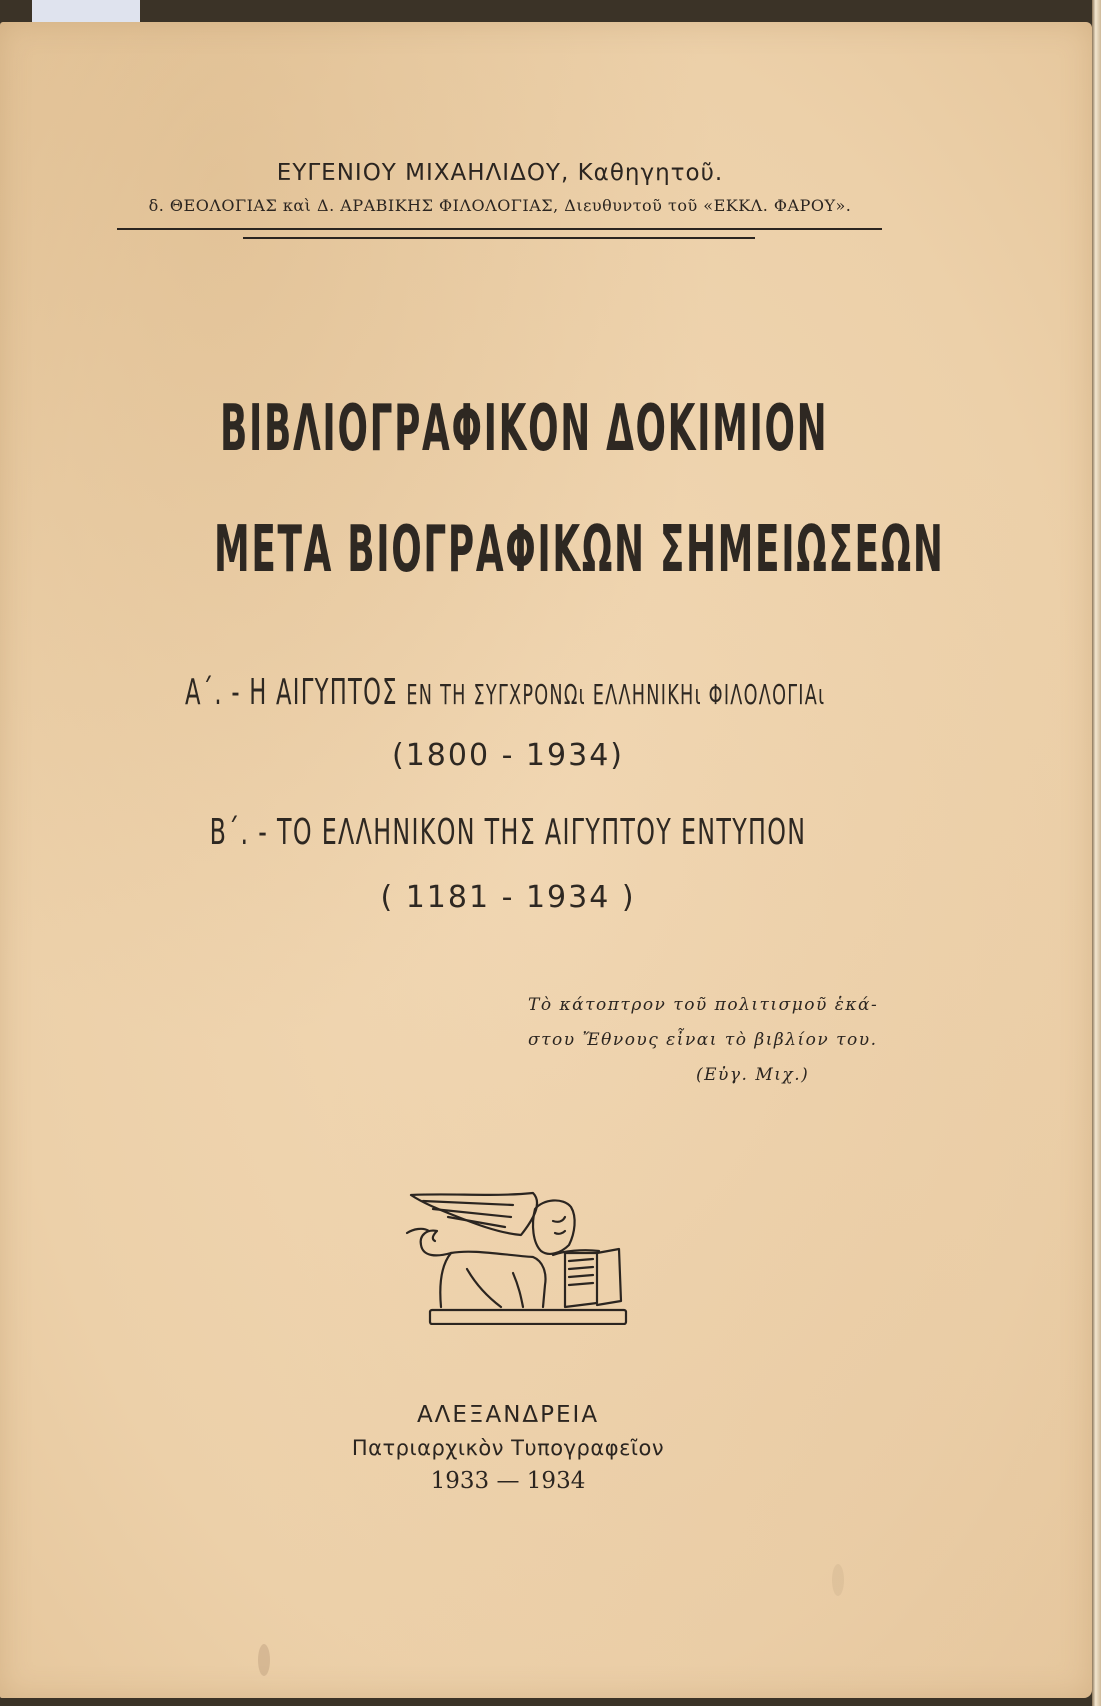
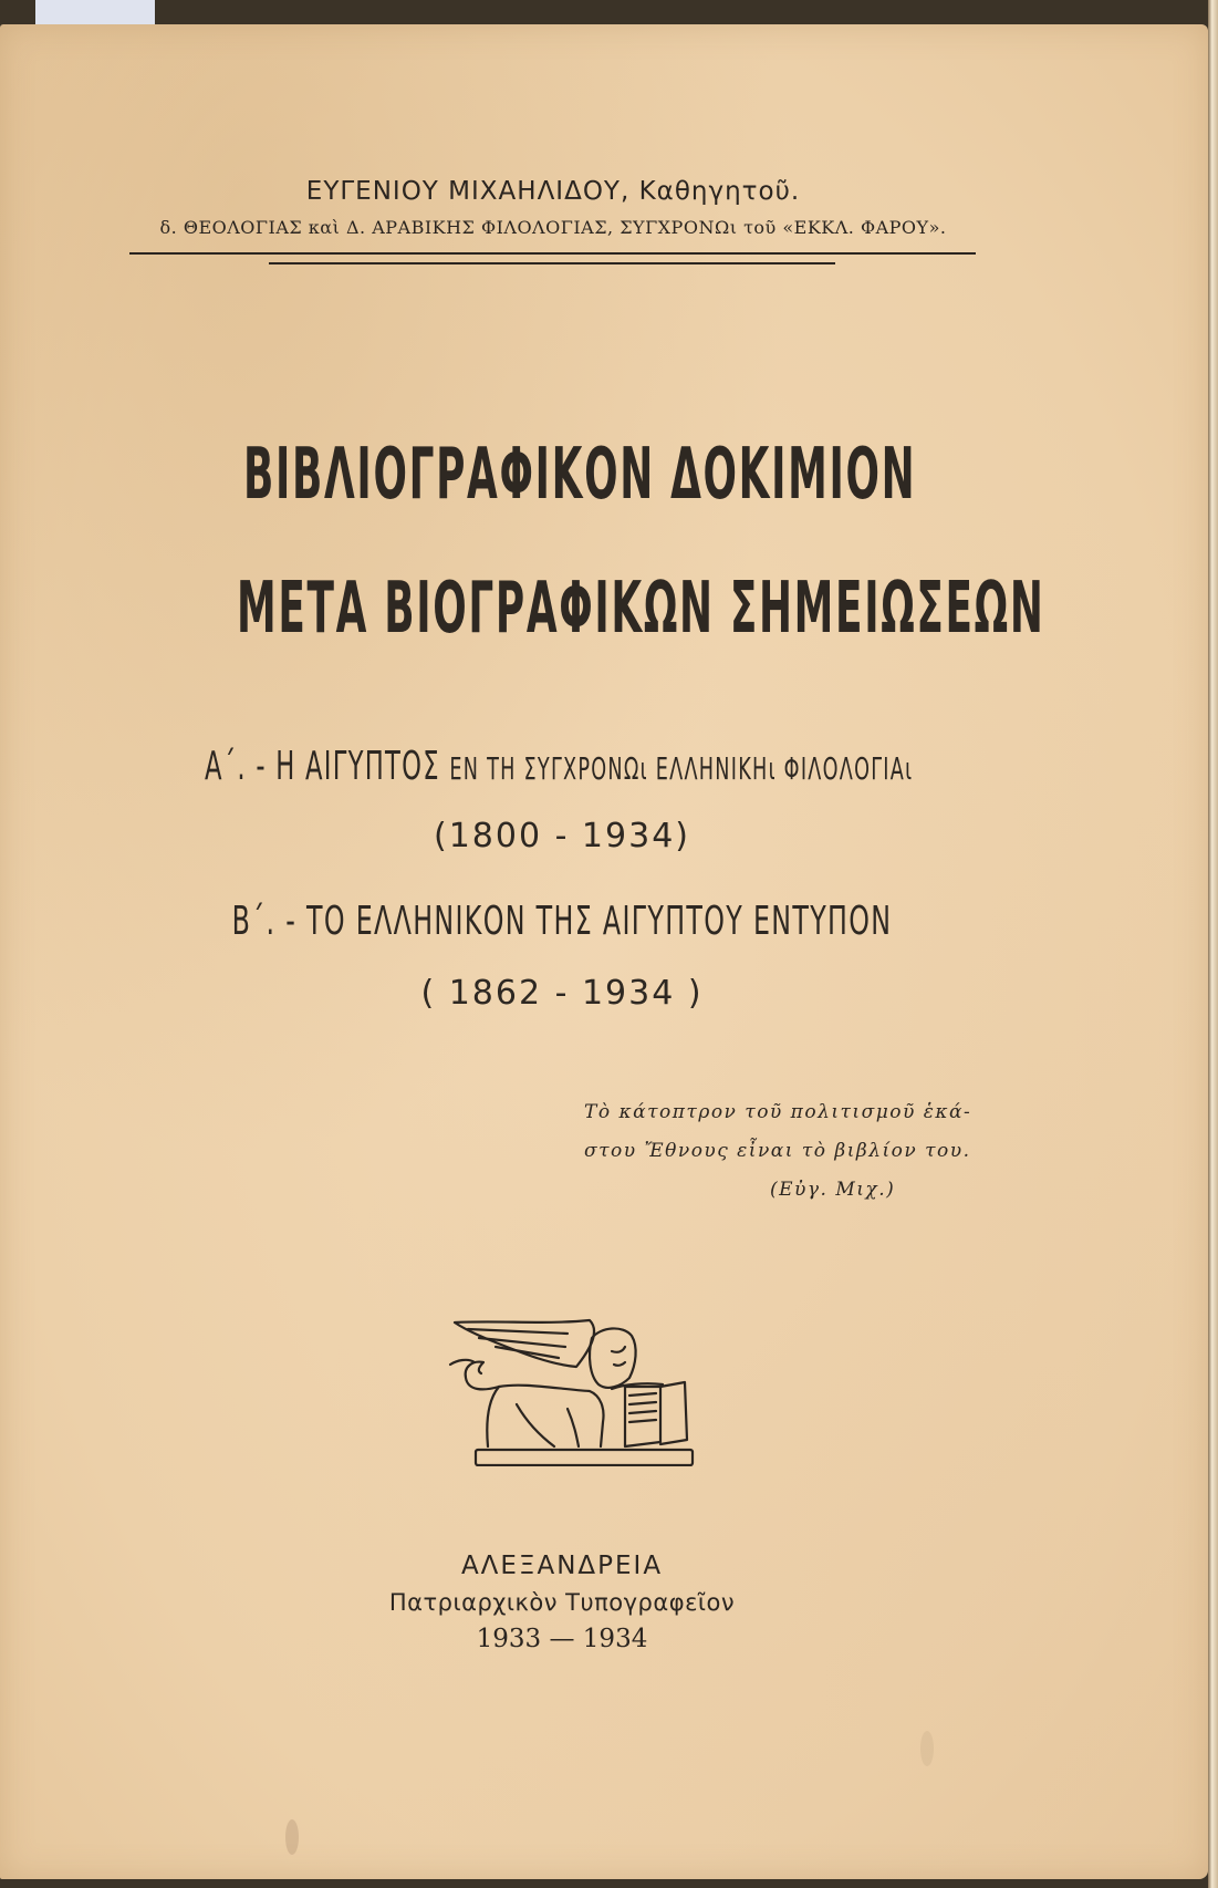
  ΕΥΓΕΝΙΟΥ ΜΙΧΑΗΛΙΔΟΥ, Καθηγητοῦ.
- δ. ΘΕΟΛΟΓΙΑΣ καὶ Δ. ΑΡΑΒΙΚΗΣ ΦΙΛΟΛΟΓΙΑΣ, Διευθυντοῦ τοῦ «ΕΚΚΛ. ΦΑΡΟΥ».
+ δ. ΘΕΟΛΟΓΙΑΣ καὶ Δ. ΑΡΑΒΙΚΗΣ ΦΙΛΟΛΟΓΙΑΣ, ΣΥΓΧΡΟΝΩι τοῦ «ΕΚΚΛ. ΦΑΡΟΥ».
  ΒΙΒΛΙΟΓΡΑΦΙΚΟΝ ΔΟΚΙΜΙΟΝ
  ΜΕΤΑ ΒΙΟΓΡΑΦΙΚΩΝ ΣΗΜΕΙΩΣΕΩΝ
  Α΄. - Η ΑΙΓΥΠΤΟΣ ΕΝ ΤΗ ΣΥΓΧΡΟΝΩι ΕΛΛΗΝΙΚΗι ΦΙΛΟΛΟΓΙΑι
  (1800 - 1934)
  Β΄. - ΤΟ ΕΛΛΗΝΙΚΟΝ ΤΗΣ ΑΙΓΥΠΤΟΥ ΕΝΤΥΠΟΝ
- ( 1181 - 1934 )
+ ( 1862 - 1934 )
  Τὸ κάτοπτρον τοῦ πολιτισμοῦ ἑκά-
  στου Ἔθνους εἶναι τὸ βιβλίον του.
  (Εὐγ. Μιχ.)
  ΑΛΕΞΑΝΔΡΕΙΑ
  Πατριαρχικὸν Τυπογραφεῖον
  1933 — 1934
